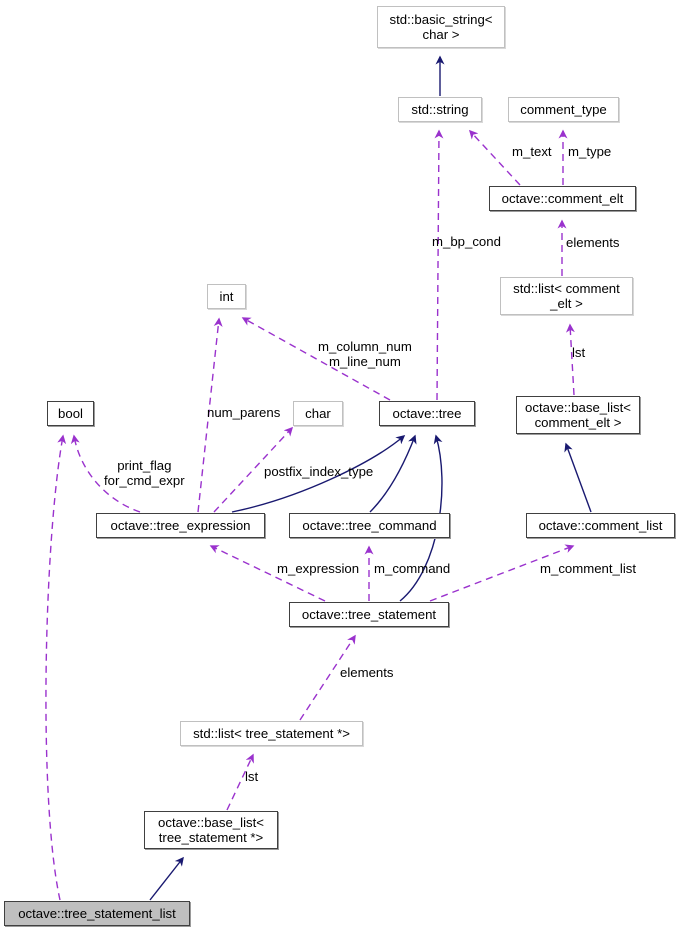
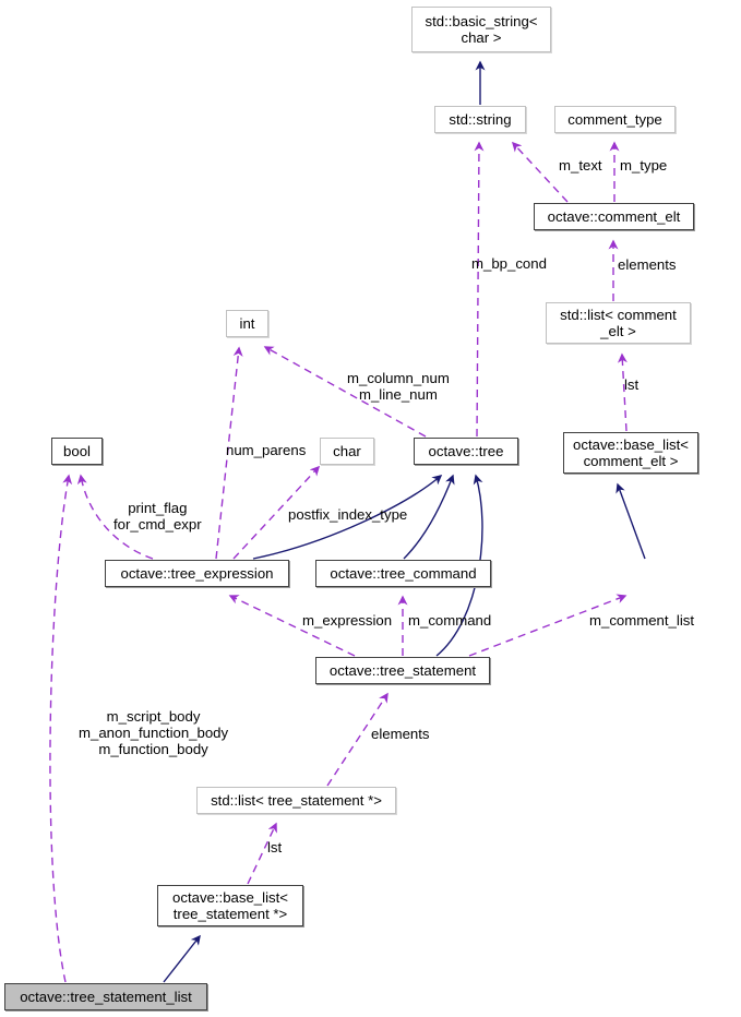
  std::basic_string<
  char >
  std::string
  comment_type
  octave::comment_elt
  std::list< comment
  _elt >
  int
  bool
  char
  octave::tree
  octave::base_list<
  comment_elt >
  octave::tree_expression
  octave::tree_command
- octave::comment_list
  octave::tree_statement
  std::list< tree_statement *>
  octave::base_list<
  tree_statement *>
  octave::tree_statement_list
  m_text
  m_type
  elements
  lst
  m_bp_cond
  m_column_num
  m_line_num
  num_parens
  print_flag
  for_cmd_expr
  postfix_index_type
  m_expression
  m_command
  m_comment_list
+ m_script_body
+ m_anon_function_body
+ m_function_body
  elements
  lst
